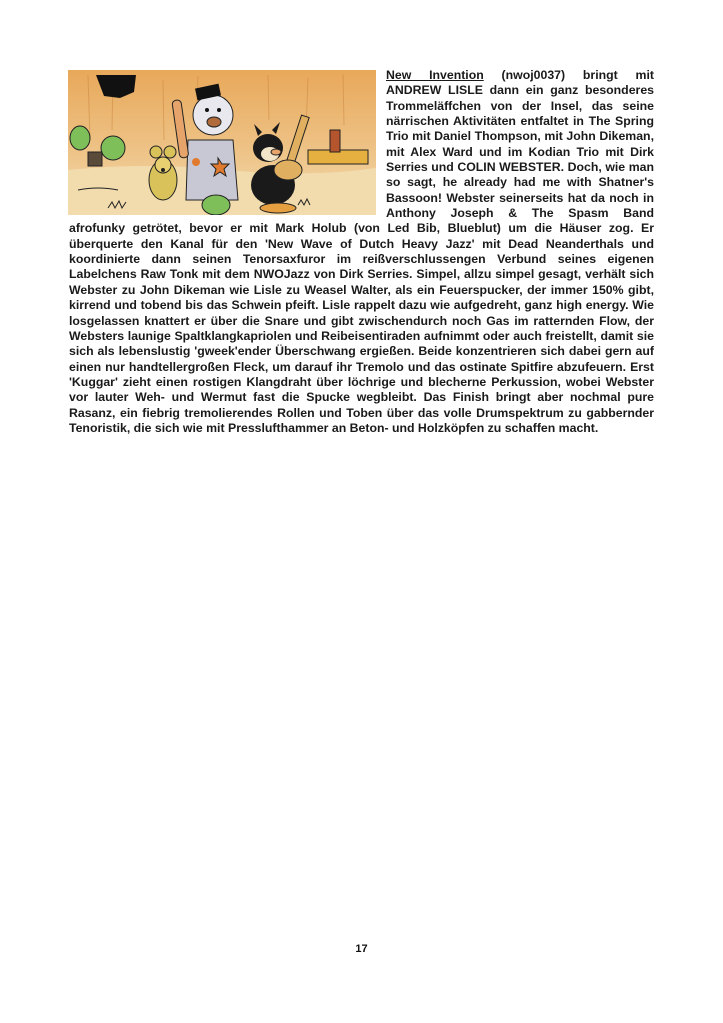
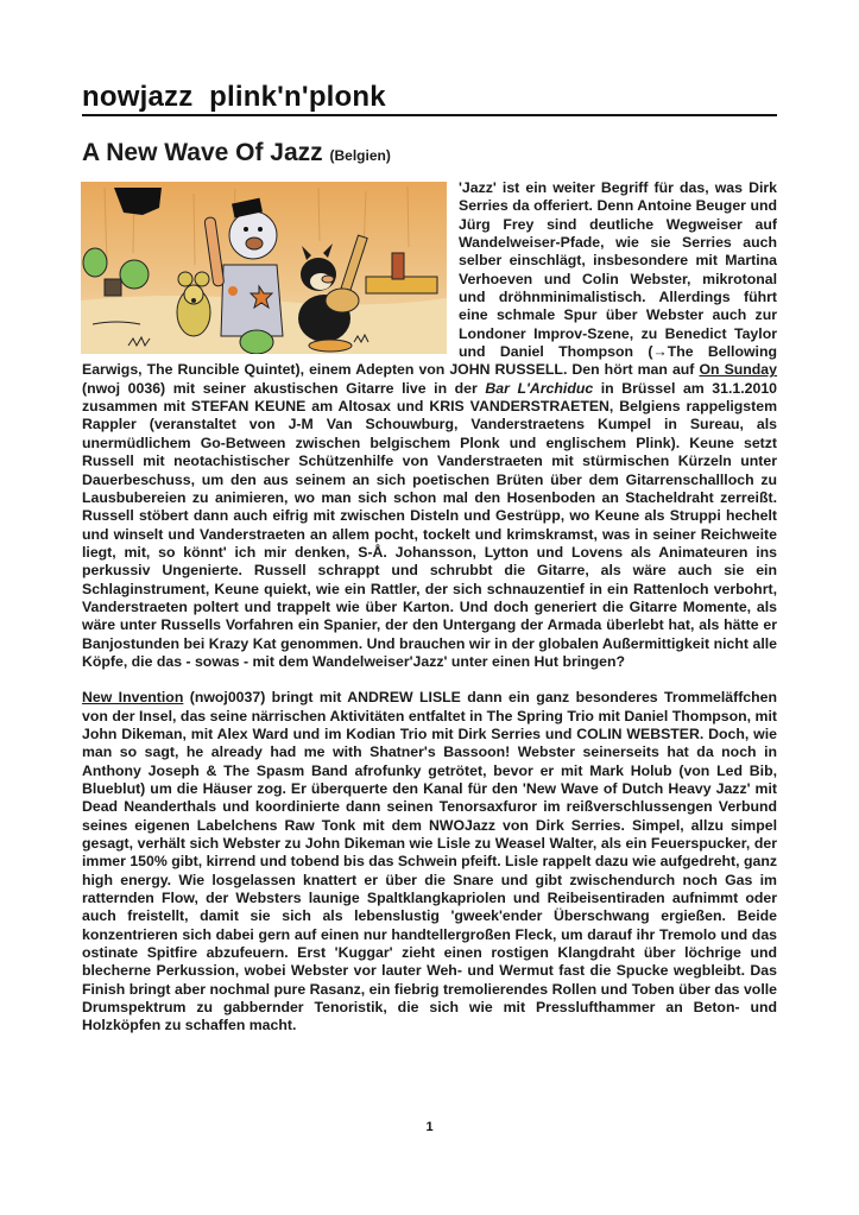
+ nowjazz plink'n'plonk
+ A New Wave Of Jazz (Belgien)
+ 'Jazz' ist ein weiter Begriff für das, was Dirk Serries da offeriert. Denn Antoine Beuger und Jürg Frey sind deutliche Wegweiser auf Wandelweiser-Pfade, wie sie Serries auch selber einschlägt, ins­besondere mit Martina Verhoeven und Colin Webster, mikrotonal und dröhnmi­nimalistisch. Allerdings führt eine schma­le Spur über Webster auch zur Londoner Improv-Szene, zu Benedict Taylor und Daniel Thompson (→The Bellowing Earwigs, The Runcible Quintet), einem Adepten von JOHN RUSSELL. Den hört man auf On Sunday (nwoj 0036) mit seiner akustischen Gitarre live in der Bar L'Archiduc in Brüssel am 31.1.2010 zusammen mit STEFAN KEUNE am Alto­sax und KRIS VANDERSTRAETEN, Belgiens rappeligstem Rappler (veranstaltet von J-M Van Schouwburg, Vanderstraetens Kumpel in Sureau, als unermüdlichem Go-Between zwischen belgischem Plonk und englischem Plink). Keune setzt Russell mit neotachisti­scher Schützenhilfe von Vanderstraeten mit stürmischen Kürzeln unter Dauerbeschuss, um den aus seinem an sich poetischen Brüten über dem Gitarrenschallloch zu Lausbube­reien zu animieren, wo man sich schon mal den Hosenboden an Stacheldraht zerreißt. Russell stöbert dann auch eifrig mit zwischen Disteln und Gestrüpp, wo Keune als Struppi hechelt und winselt und Vanderstraeten an allem pocht, tockelt und krimskramst, was in seiner Reichweite liegt, mit, so könnt' ich mir denken, S-Å. Johansson, Lytton und Lovens als Animateuren ins perkussiv Ungenierte. Russell schrappt und schrubbt die Gitarre, als wäre auch sie ein Schlaginstrument, Keune quiekt, wie ein Rattler, der sich schnauzentief in ein Rattenloch verbohrt, Vanderstraeten poltert und trappelt wie über Karton. Und doch generiert die Gitarre Momente, als wäre unter Russells Vorfahren ein Spanier, der den Untergang der Armada überlebt hat, als hätte er Banjostunden bei Krazy Kat genommen. Und brauchen wir in der globalen Außermittigkeit nicht alle Köpfe, die das - sowas - mit dem Wandelweiser'Jazz' unter einen Hut bringen?
  New Invention (nwoj0037) bringt mit ANDREW LISLE dann ein ganz besonderes Trommeläffchen von der Insel, das seine närrischen Aktivitäten entfaltet in The Spring Trio mit Daniel Thompson, mit John Dikeman, mit Alex Ward und im Kodian Trio mit Dirk Serries und COLIN WEBSTER. Doch, wie man so sagt, he already had me with Shatner's Bassoon! Webster seinerseits hat da noch in Anthony Joseph & The Spasm Band afrofunky getrötet, bevor er mit Mark Holub (von Led Bib, Blueblut) um die Häuser zog. Er überquerte den Kanal für den 'New Wave of Dutch Heavy Jazz' mit Dead Neanderthals und koordinierte dann seinen Tenorsaxfuror im reißverschlussengen Verbund seines eigenen Labelchens Raw Tonk mit dem NWOJazz von Dirk Serries. Simpel, allzu simpel gesagt, verhält sich Webster zu John Dikeman wie Lisle zu Weasel Walter, als ein Feuerspucker, der immer 150% gibt, kirrend und tobend bis das Schwein pfeift. Lisle rappelt dazu wie aufgedreht, ganz high energy. Wie losgelassen knattert er über die Snare und gibt zwischendurch noch Gas im ratternden Flow, der Websters launige Spaltklangkapriolen und Reibeisentiraden aufnimmt oder auch freistellt, damit sie sich als lebenslustig 'gweek'ender Überschwang ergießen. Beide konzentrieren sich dabei gern auf einen nur handtellergroßen Fleck, um darauf ihr Tremolo und das ostinate Spitfire abzufeuern. Erst 'Kuggar' zieht einen rostigen Klangdraht über löchrige und blecherne Perkussion, wobei Webster vor lauter Weh- und Wermut fast die Spucke wegbleibt. Das Finish bringt aber nochmal pure Rasanz, ein fiebrig tremolierendes Rollen und Toben über das volle Drumspektrum zu gabbernder Tenoristik, die sich wie mit Presslufthammer an Beton- und Holzköpfen zu schaffen macht.
- 17
+ 1
